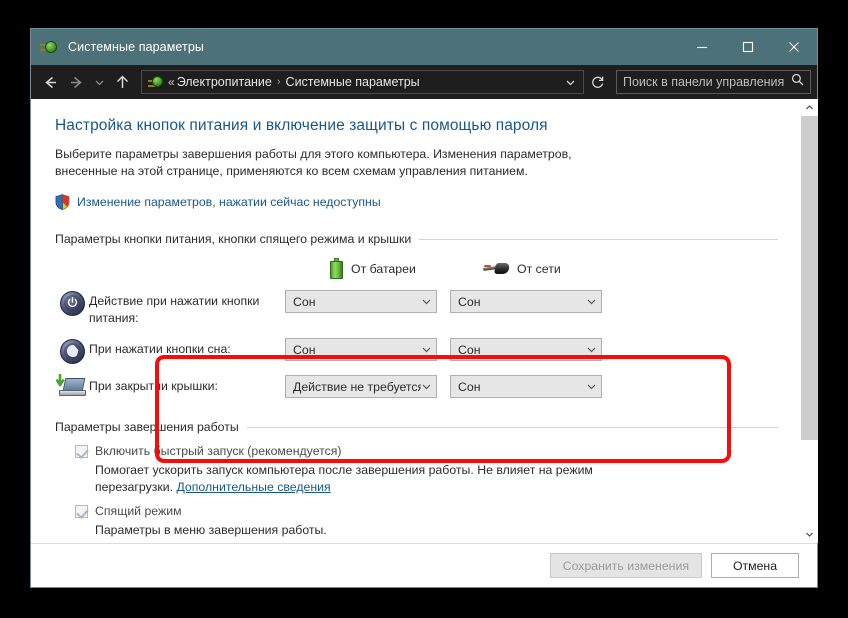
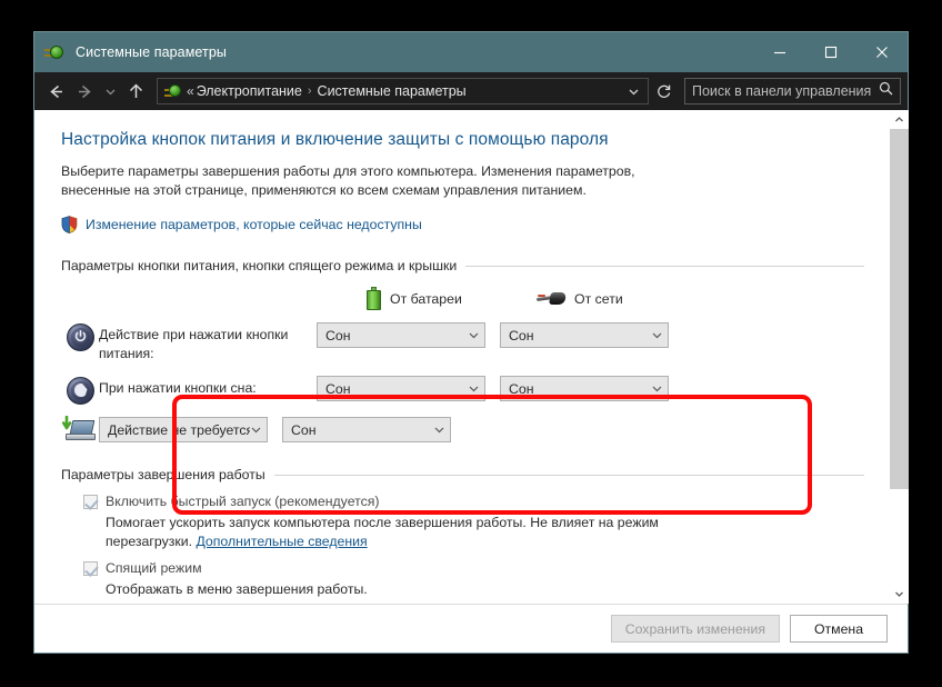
  Системные параметры
  «
  Электропитание
  ›
  Системные параметры
  Поиск в панели управления
  Настройка кнопок питания и включение защиты с помощью пароля
  Выберите параметры завершения работы для этого компьютера. Изменения параметров, внесенные на этой странице, применяются ко всем схемам управления питанием.
- Изменение параметров, нажатии сейчас недоступны
+ Изменение параметров, которые сейчас недоступны
  Параметры кнопки питания, кнопки спящего режима и крышки
  От батареи
  От сети
  Действие при нажатии кнопки питания:
  Сон
  Сон
  При нажатии кнопки сна:
  Сон
  Сон
- При закрытии крышки:
  Действие не требуется
  Сон
  Параметры завершения работы
  Включить быстрый запуск (рекомендуется)
  Помогает ускорить запуск компьютера после завершения работы. Не влияет на режим перезагрузки. Дополнительные сведения
  Спящий режим
- Параметры в меню завершения работы.
+ Отображать в меню завершения работы.
  Сохранить изменения
  Отмена
